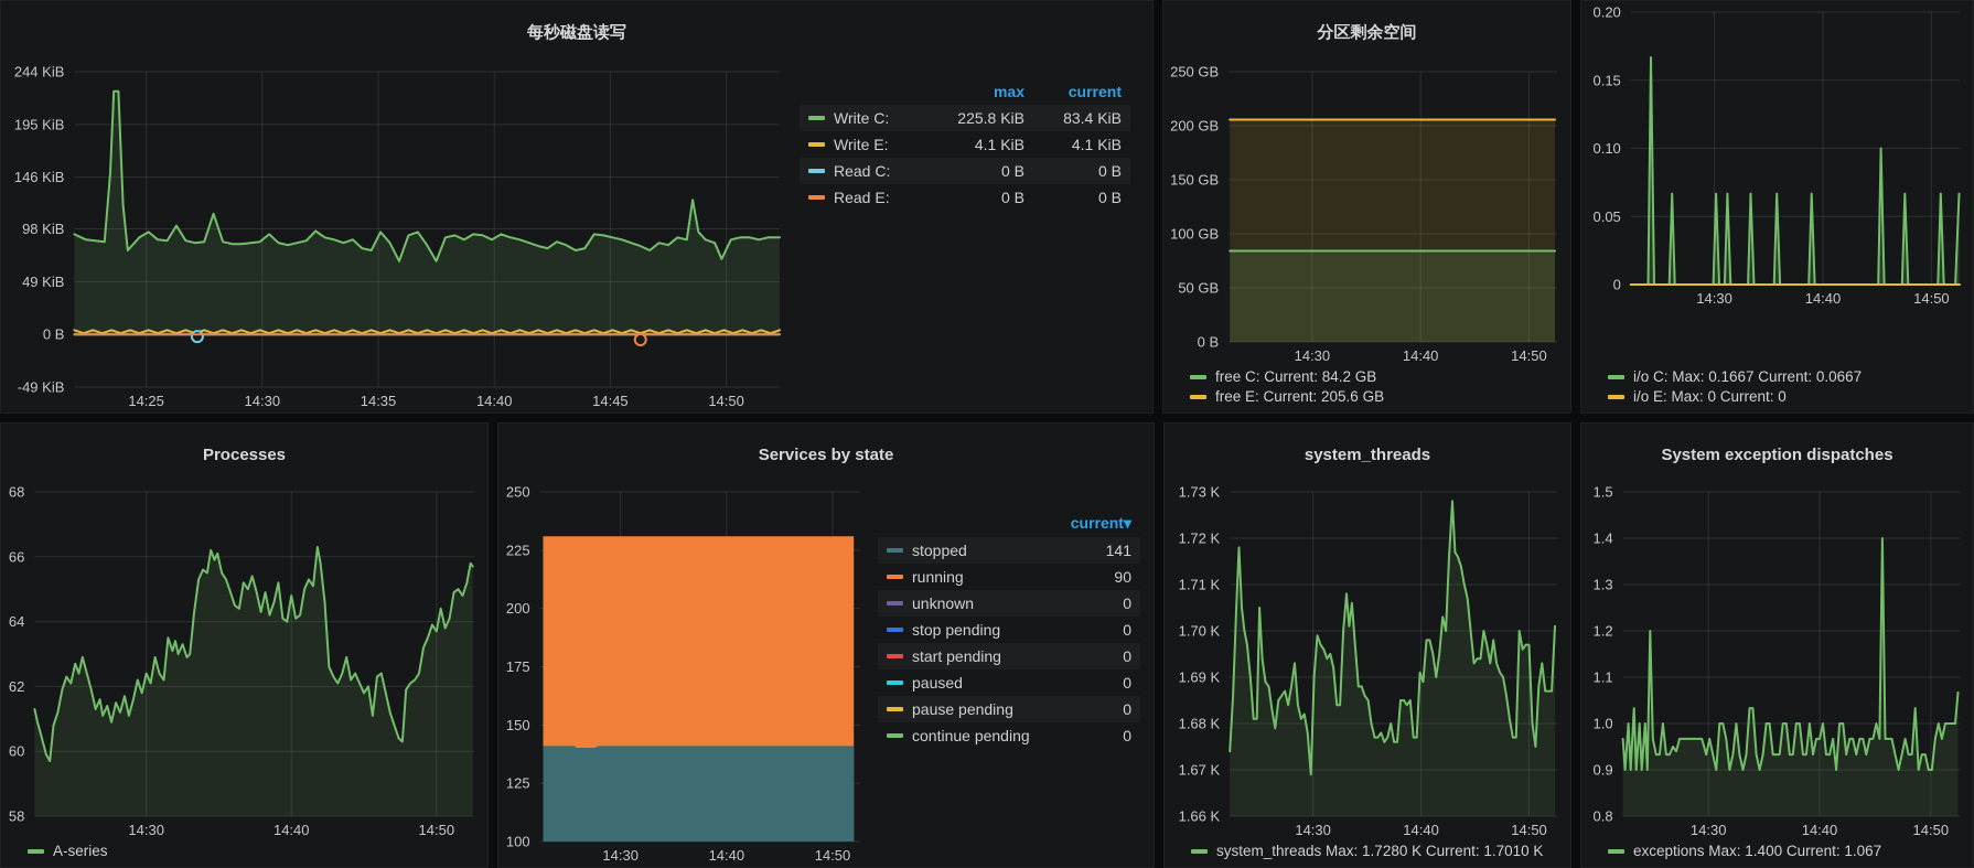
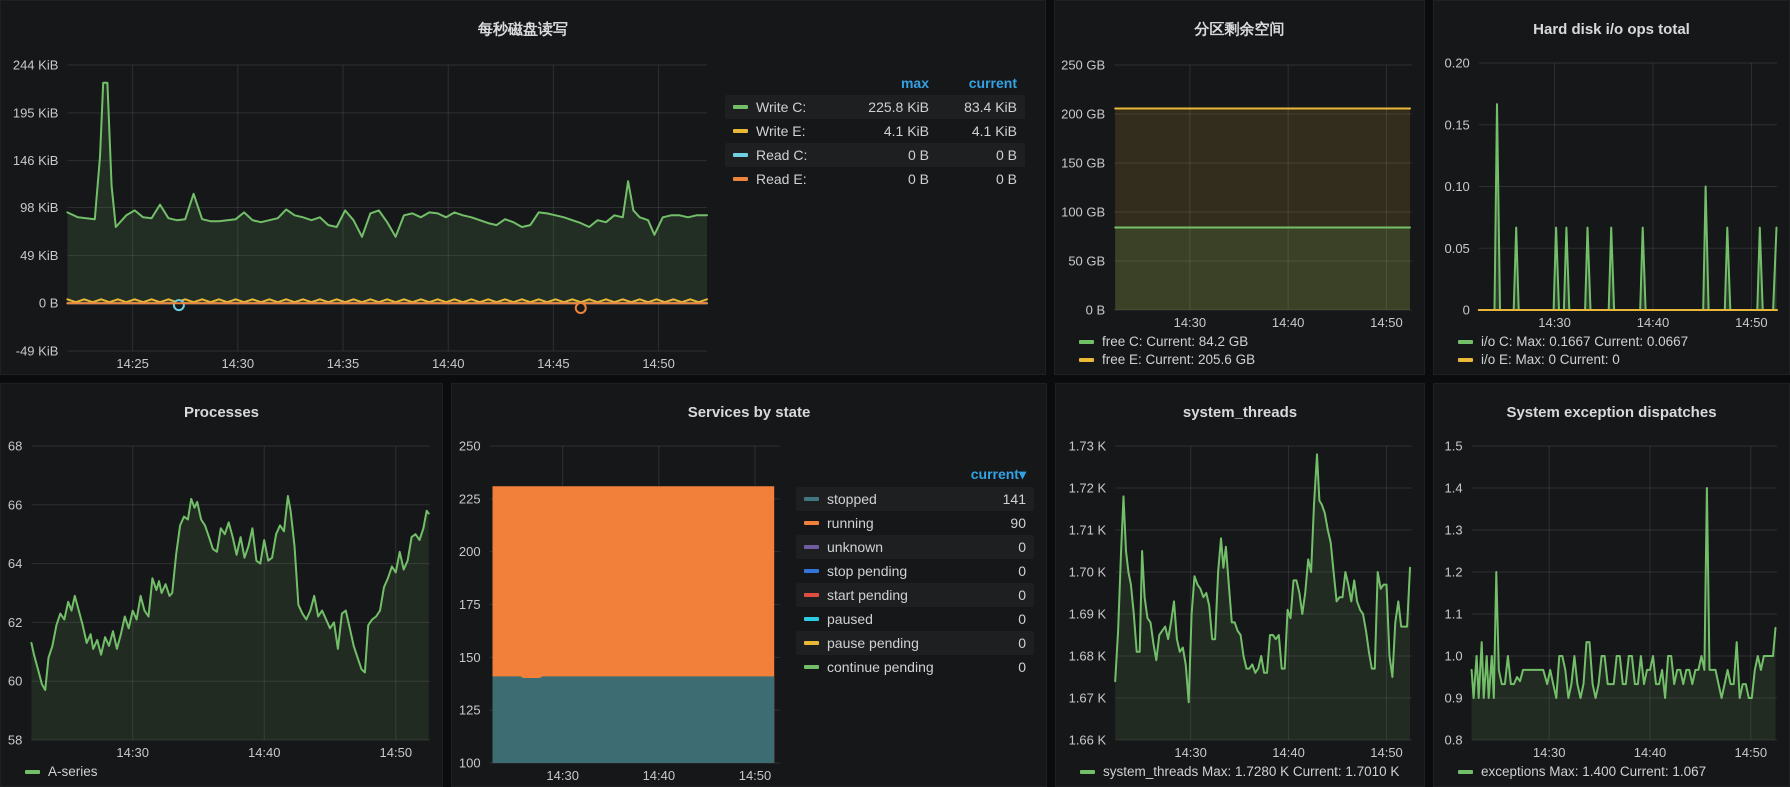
  每秒磁盘读写
  244 KiB
  195 KiB
  146 KiB
  98 KiB
  49 KiB
  0 B
  -49 KiB
  14:25
  14:30
  14:35
  14:40
  14:45
  14:50
  max
  current
  Write C:
  225.8 KiB
  83.4 KiB
  Write E:
  4.1 KiB
  4.1 KiB
  Read C:
  0 B
  0 B
  Read E:
  0 B
  0 B
  分区剩余空间
  250 GB
  200 GB
  150 GB
  100 GB
  50 GB
  0 B
  14:30
  14:40
  14:50
  free C: Current: 84.2 GB
  free E: Current: 205.6 GB
+ Hard disk i/o ops total
  0.20
  0.15
  0.10
  0.05
  0
  14:30
  14:40
  14:50
  i/o C: Max: 0.1667 Current: 0.0667
  i/o E: Max: 0 Current: 0
  Processes
  68
  66
  64
  62
  60
  58
  14:30
  14:40
  14:50
  A-series
  Services by state
  250
  225
  200
  175
  150
  125
  100
  14:30
  14:40
  14:50
  current▾
  stopped
  141
  running
  90
  unknown
  0
  stop pending
  0
  start pending
  0
  paused
  0
  pause pending
  0
  continue pending
  0
  system_threads
  1.73 K
  1.72 K
  1.71 K
  1.70 K
  1.69 K
  1.68 K
  1.67 K
  1.66 K
  14:30
  14:40
  14:50
  system_threads Max: 1.7280 K Current: 1.7010 K
  System exception dispatches
  1.5
  1.4
  1.3
  1.2
  1.1
  1.0
  0.9
  0.8
  14:30
  14:40
  14:50
  exceptions Max: 1.400 Current: 1.067
